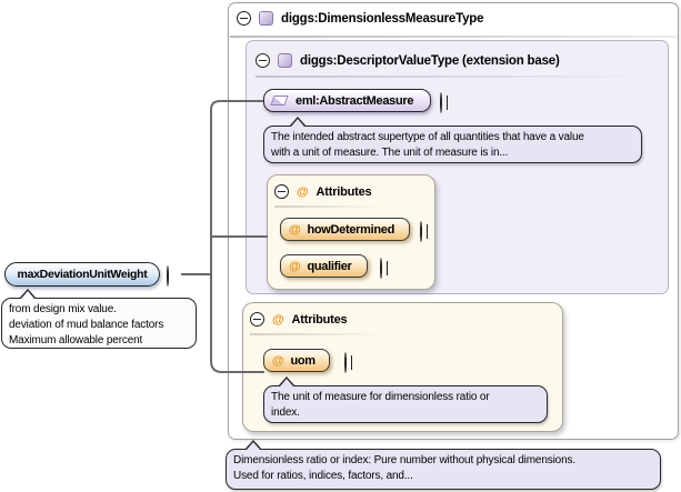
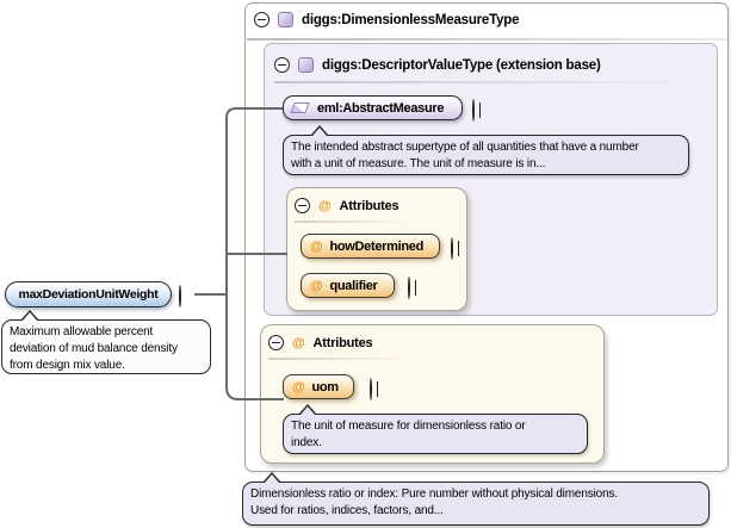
  diggs:DimensionlessMeasureType
  diggs:DescriptorValueType (extension base)
  @
  Attributes
  @
  Attributes
  maxDeviationUnitWeight
- from design mix value.
+ Maximum allowable percent
- deviation of mud balance factors
+ deviation of mud balance density
- Maximum allowable percent
+ from design mix value.
  eml:AbstractMeasure
- The intended abstract supertype of all quantities that have a value
+ The intended abstract supertype of all quantities that have a number
  with a unit of measure. The unit of measure is in...
  @
  howDetermined
  @
  qualifier
  @
  uom
  The unit of measure for dimensionless ratio or
  index.
  Dimensionless ratio or index: Pure number without physical dimensions.
  Used for ratios, indices, factors, and...
